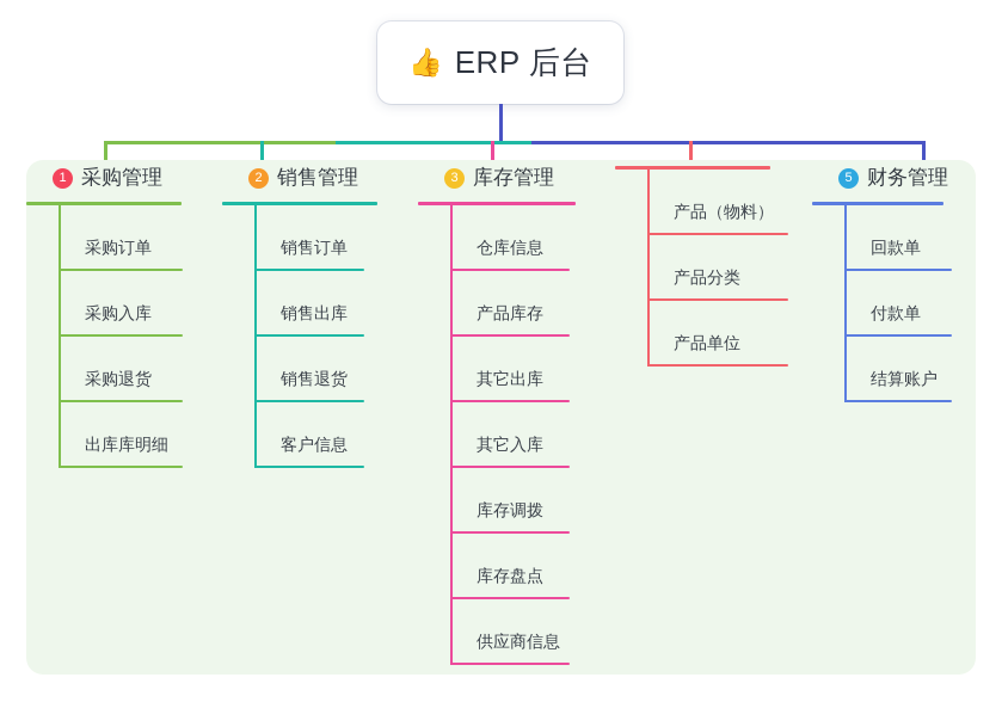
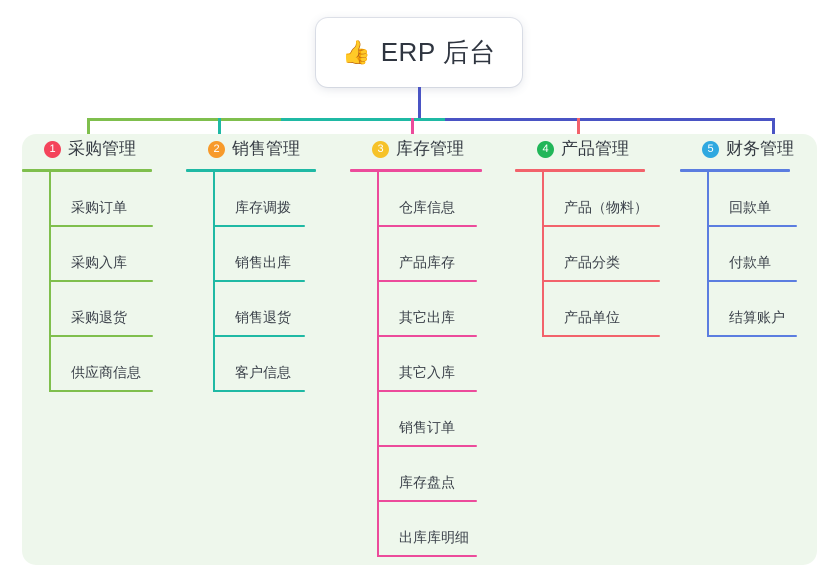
  👍
  ERP 后台
  1
  采购管理
  采购订单
  采购入库
  采购退货
- 出库库明细
+ 供应商信息
  2
  销售管理
- 销售订单
+ 库存调拨
  销售出库
  销售退货
  客户信息
  3
  库存管理
  仓库信息
  产品库存
  其它出库
  其它入库
- 库存调拨
+ 销售订单
  库存盘点
- 供应商信息
+ 出库库明细
+ 4
+ 产品管理
  产品（物料）
  产品分类
  产品单位
  5
  财务管理
  回款单
  付款单
  结算账户
